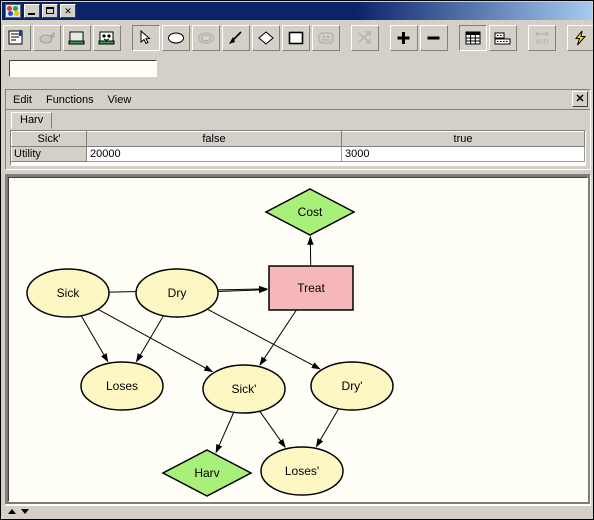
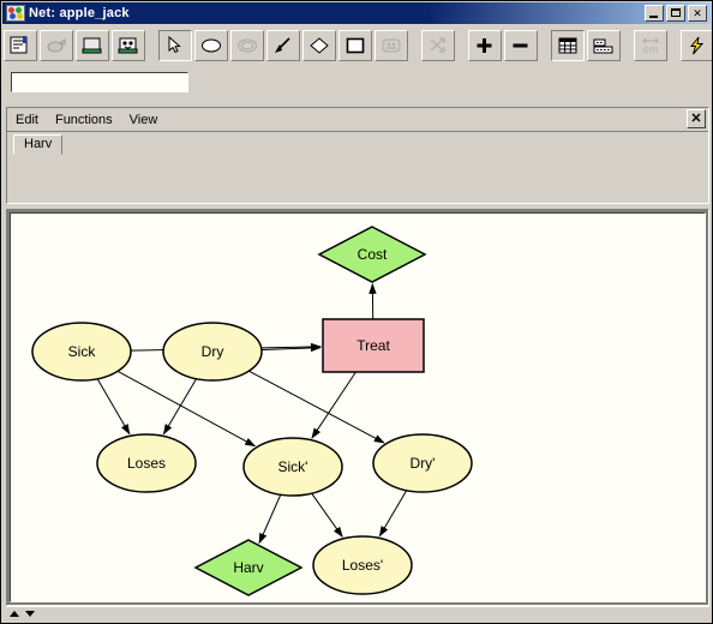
+ Net: apple_jack
  ✕
  em
  Edit
  Functions
  View
  ✕
  Harv
- Sick'	false	true
- Utility	20000	3000
  Cost
  Sick
  Dry
  Treat
  Loses
  Sick'
  Dry'
  Harv
  Loses'
